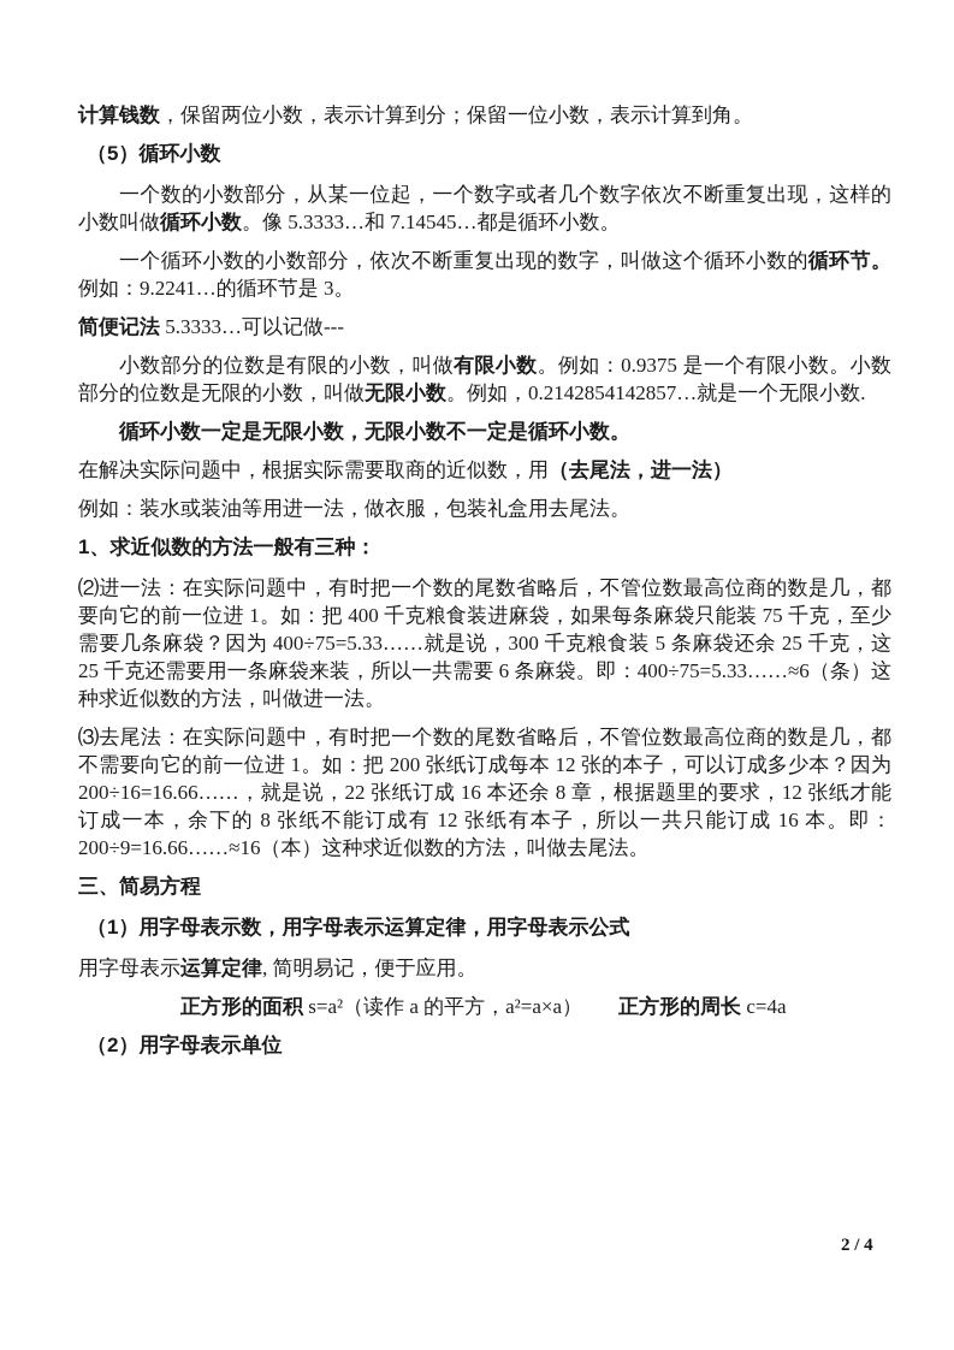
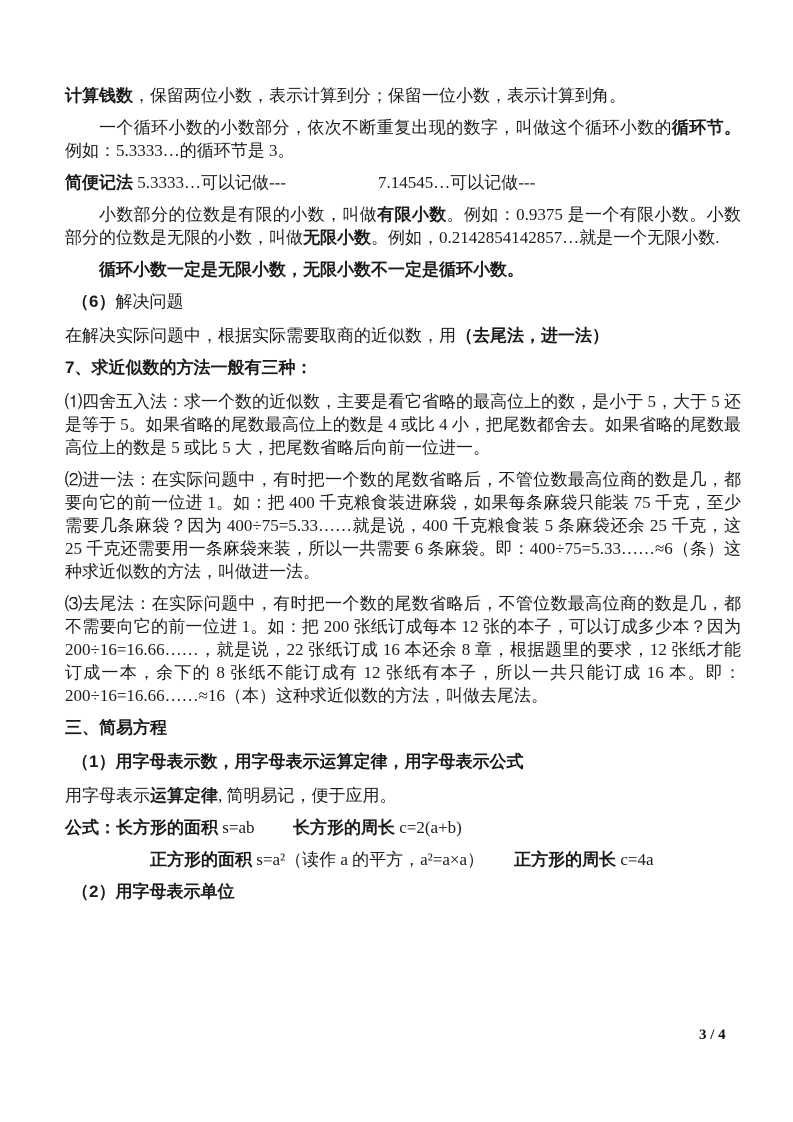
  计算钱数，保留两位小数，表示计算到分；保留一位小数，表示计算到角。
- （5）循环小数
- 一个数的小数部分，从某一位起，一个数字或者几个数字依次不断重复出现，这样的小数叫做循环小数。像 5.3333…和 7.14545…都是循环小数。
- 一个循环小数的小数部分，依次不断重复出现的数字，叫做这个循环小数的循环节。例如：9.2241…的循环节是 3。
+ 一个循环小数的小数部分，依次不断重复出现的数字，叫做这个循环小数的循环节。例如：5.3333…的循环节是 3。
  简便记法 5.3333…可以记做---
+ 7.14545…可以记做---
  小数部分的位数是有限的小数，叫做有限小数。例如：0.9375 是一个有限小数。小数部分的位数是无限的小数，叫做无限小数。例如，0.2142854142857…就是一个无限小数.
  循环小数一定是无限小数，无限小数不一定是循环小数。
+ （6）解决问题
  在解决实际问题中，根据实际需要取商的近似数，用（去尾法，进一法）
- 例如：装水或装油等用进一法，做衣服，包装礼盒用去尾法。
- 1、求近似数的方法一般有三种：
+ 7、求近似数的方法一般有三种：
+ ⑴四舍五入法：求一个数的近似数，主要是看它省略的最高位上的数，是小于 5，大于 5 还是等于 5。如果省略的尾数最高位上的数是 4 或比 4 小，把尾数都舍去。如果省略的尾数最高位上的数是 5 或比 5 大，把尾数省略后向前一位进一。
- ⑵进一法：在实际问题中，有时把一个数的尾数省略后，不管位数最高位商的数是几，都要向它的前一位进 1。如：把 400 千克粮食装进麻袋，如果每条麻袋只能装 75 千克，至少需要几条麻袋？因为 400÷75=5.33……就是说，300 千克粮食装 5 条麻袋还余 25 千克，这 25 千克还需要用一条麻袋来装，所以一共需要 6 条麻袋。即：400÷75=5.33……≈6（条）这种求近似数的方法，叫做进一法。
+ ⑵进一法：在实际问题中，有时把一个数的尾数省略后，不管位数最高位商的数是几，都要向它的前一位进 1。如：把 400 千克粮食装进麻袋，如果每条麻袋只能装 75 千克，至少需要几条麻袋？因为 400÷75=5.33……就是说，400 千克粮食装 5 条麻袋还余 25 千克，这 25 千克还需要用一条麻袋来装，所以一共需要 6 条麻袋。即：400÷75=5.33……≈6（条）这种求近似数的方法，叫做进一法。
- ⑶去尾法：在实际问题中，有时把一个数的尾数省略后，不管位数最高位商的数是几，都不需要向它的前一位进 1。如：把 200 张纸订成每本 12 张的本子，可以订成多少本？因为 200÷16=16.66……，就是说，22 张纸订成 16 本还余 8 章，根据题里的要求，12 张纸才能订成一本，余下的 8 张纸不能订成有 12 张纸有本子，所以一共只能订成 16 本。即：200÷9=16.66……≈16（本）这种求近似数的方法，叫做去尾法。
+ ⑶去尾法：在实际问题中，有时把一个数的尾数省略后，不管位数最高位商的数是几，都不需要向它的前一位进 1。如：把 200 张纸订成每本 12 张的本子，可以订成多少本？因为 200÷16=16.66……，就是说，22 张纸订成 16 本还余 8 章，根据题里的要求，12 张纸才能订成一本，余下的 8 张纸不能订成有 12 张纸有本子，所以一共只能订成 16 本。即：200÷16=16.66……≈16（本）这种求近似数的方法，叫做去尾法。
  三、简易方程
  （1）用字母表示数，用字母表示运算定律，用字母表示公式
  用字母表示运算定律, 简明易记，便于应用。
+ 公式：长方形的面积 s=ab
+ 长方形的周长 c=2(a+b)
  正方形的面积 s=a²（读作 a 的平方，a²=a×a） 正方形的周长 c=4a
  （2）用字母表示单位
- 2 / 4
+ 3 / 4
